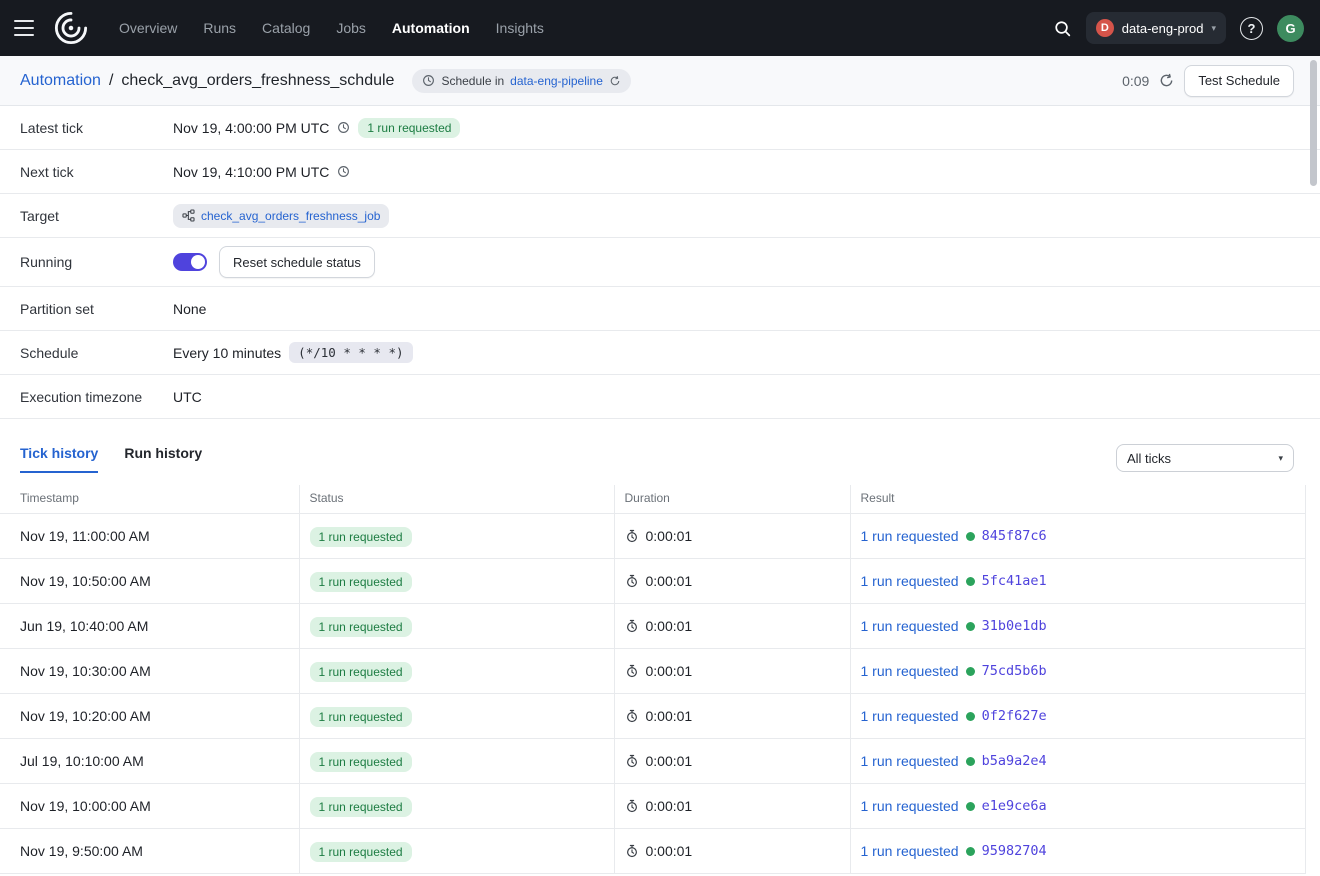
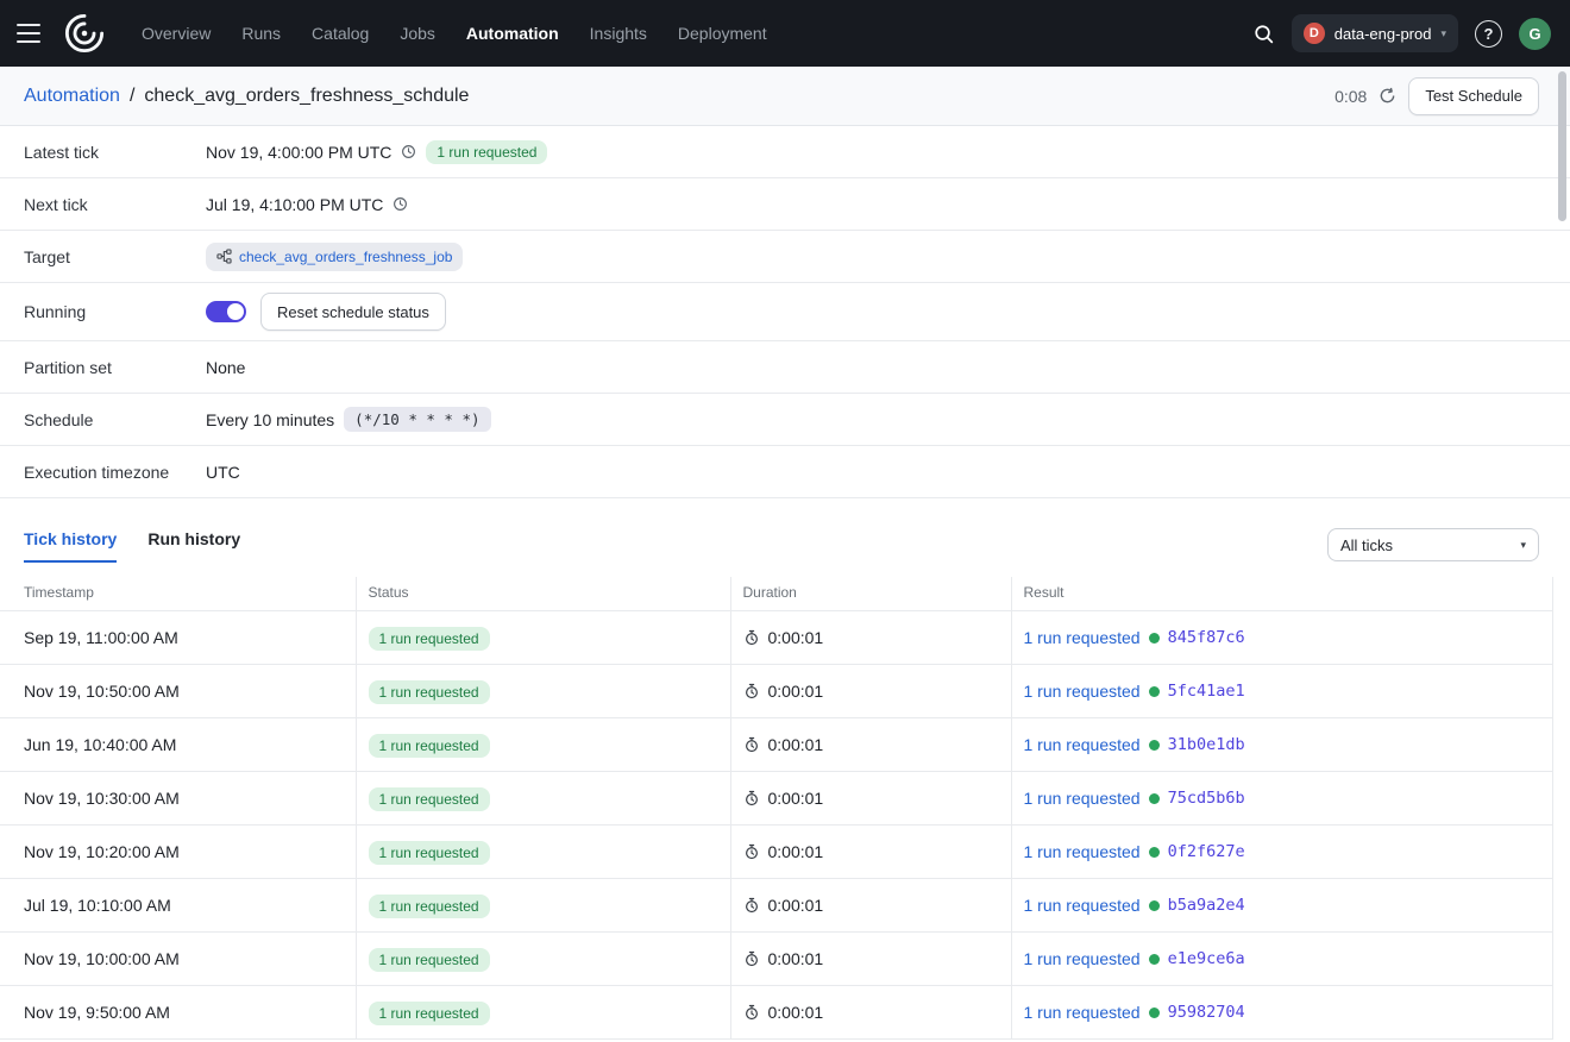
  Overview
  Runs
  Catalog
  Jobs
  Automation
  Insights
+ Deployment
  D
  data-eng-prod
  ▾
  ?
  G
  Automation
  /
  check_avg_orders_freshness_schdule
- Schedule in
- data-eng-pipeline
- 0:09
+ 0:08
  Test Schedule
  Latest tick
  Nov 19, 4:00:00 PM UTC
  1 run requested
  Next tick
- Nov 19, 4:10:00 PM UTC
+ Jul 19, 4:10:00 PM UTC
  Target
  check_avg_orders_freshness_job
  Running
  Reset schedule status
  Partition set
  None
  Schedule
  Every 10 minutes
  (*/10 * * * *)
  Execution timezone
  UTC
  Tick history
  Run history
  All ticks
  ▾
  Timestamp	Status	Duration	Result
- Nov 19, 11:00:00 AM	1 run requested	0:00:01	1 run requested 845f87c6
+ Sep 19, 11:00:00 AM	1 run requested	0:00:01	1 run requested 845f87c6
  Nov 19, 10:50:00 AM	1 run requested	0:00:01	1 run requested 5fc41ae1
  Jun 19, 10:40:00 AM	1 run requested	0:00:01	1 run requested 31b0e1db
  Nov 19, 10:30:00 AM	1 run requested	0:00:01	1 run requested 75cd5b6b
  Nov 19, 10:20:00 AM	1 run requested	0:00:01	1 run requested 0f2f627e
  Jul 19, 10:10:00 AM	1 run requested	0:00:01	1 run requested b5a9a2e4
  Nov 19, 10:00:00 AM	1 run requested	0:00:01	1 run requested e1e9ce6a
  Nov 19, 9:50:00 AM	1 run requested	0:00:01	1 run requested 95982704
